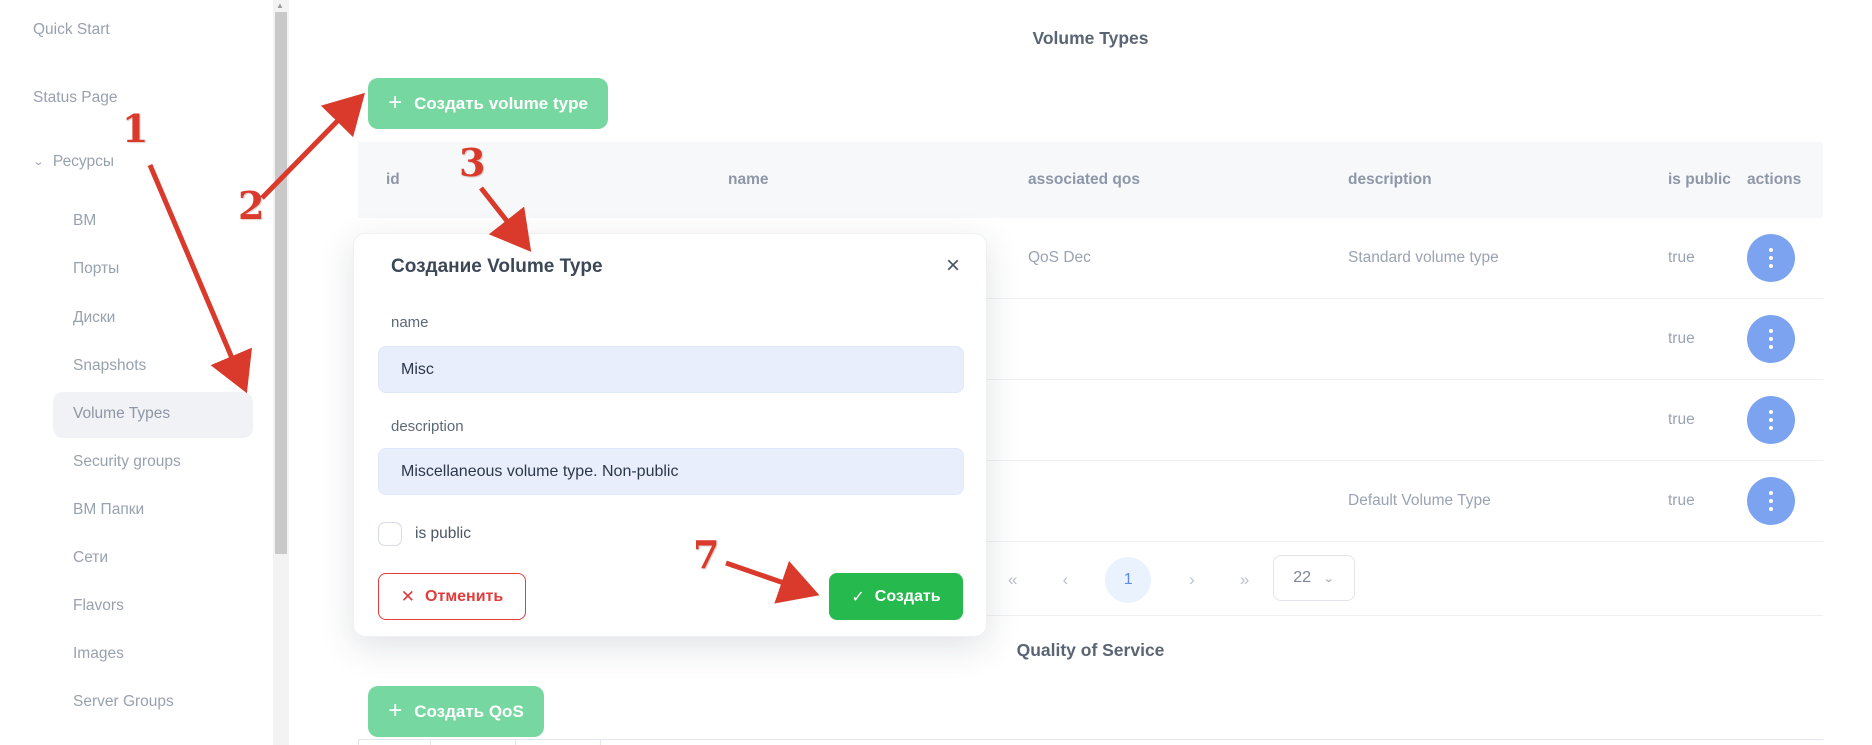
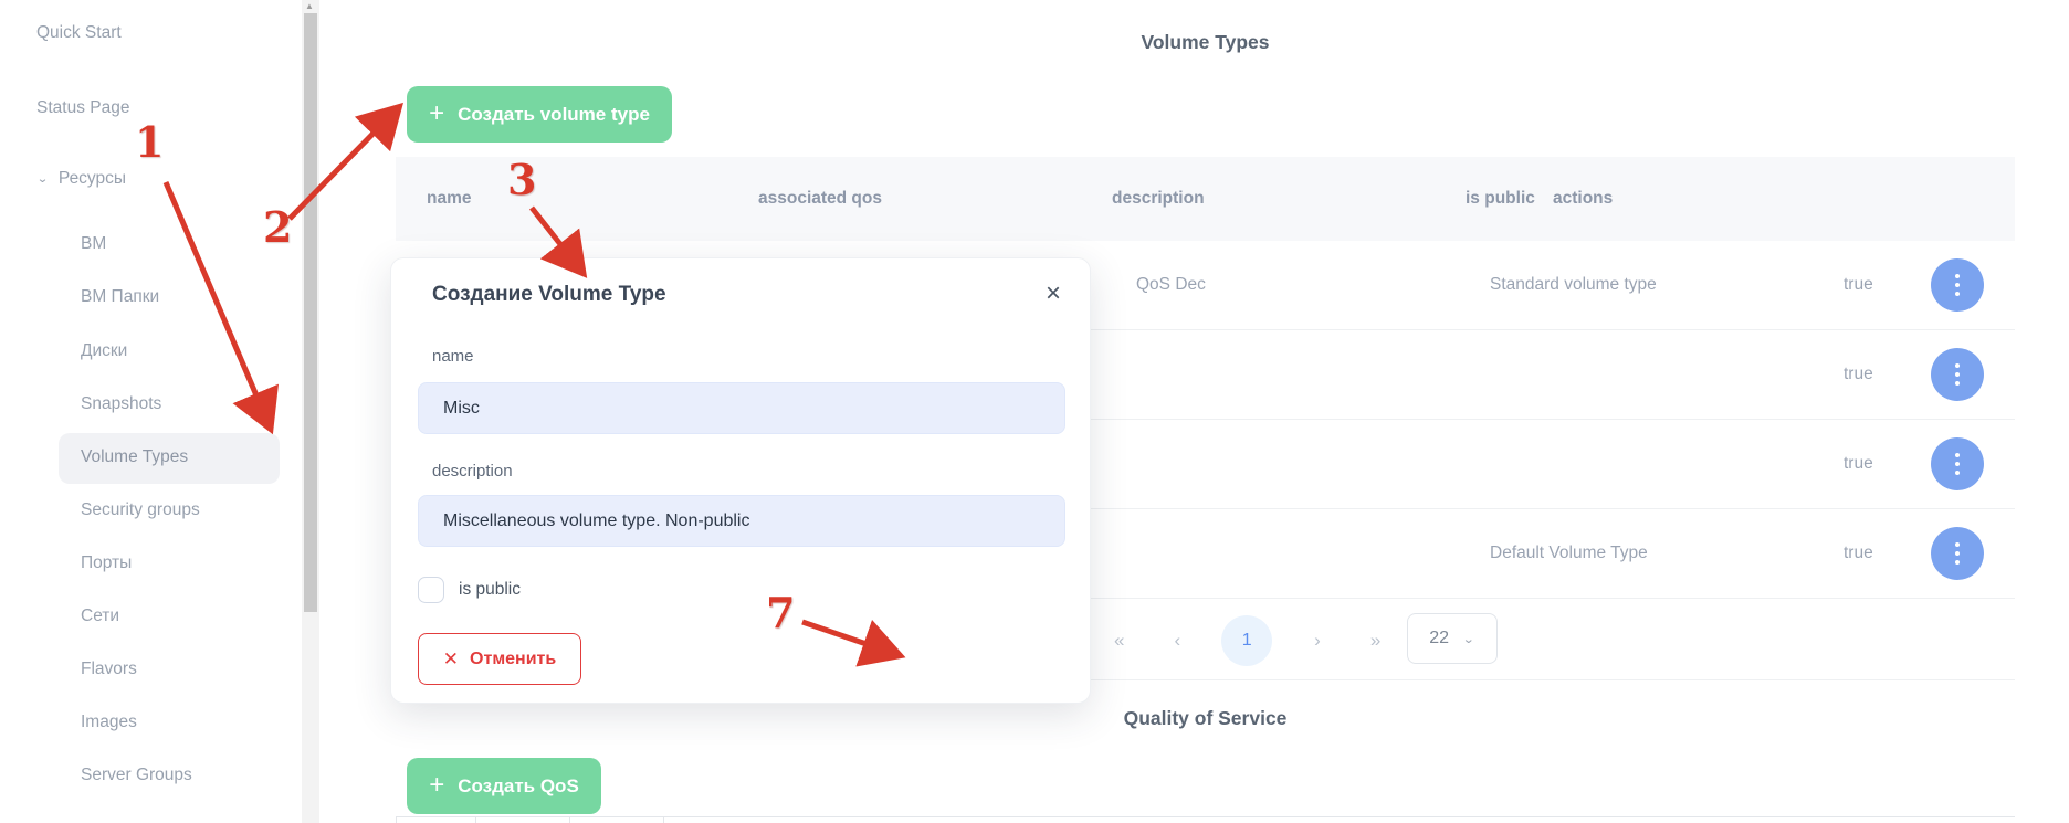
  Quick Start
  Status Page
  ⌄
  Ресурсы
  ВМ
- Порты
+ ВМ Папки
  Диски
  Snapshots
  Volume Types
  Security groups
- ВМ Папки
+ Порты
  Сети
  Flavors
  Images
  Server Groups
  ▲
  Volume Types
  +
  Создать volume type
- id
  name
  associated qos
  description
  is public
  actions
  QoS Dec
  Standard volume type
  true
  true
  true
  Default Volume Type
  true
  «
  ‹
  1
  ›
  »
  22
  ⌄
  Quality of Service
  +
  Создать QoS
  Создание Volume Type
  ×
  name
  Misc
  description
  Miscellaneous volume type. Non-public
  is public
  ✕
  Отменить
- ✓
- Создать
  1
  2
  3
  7
